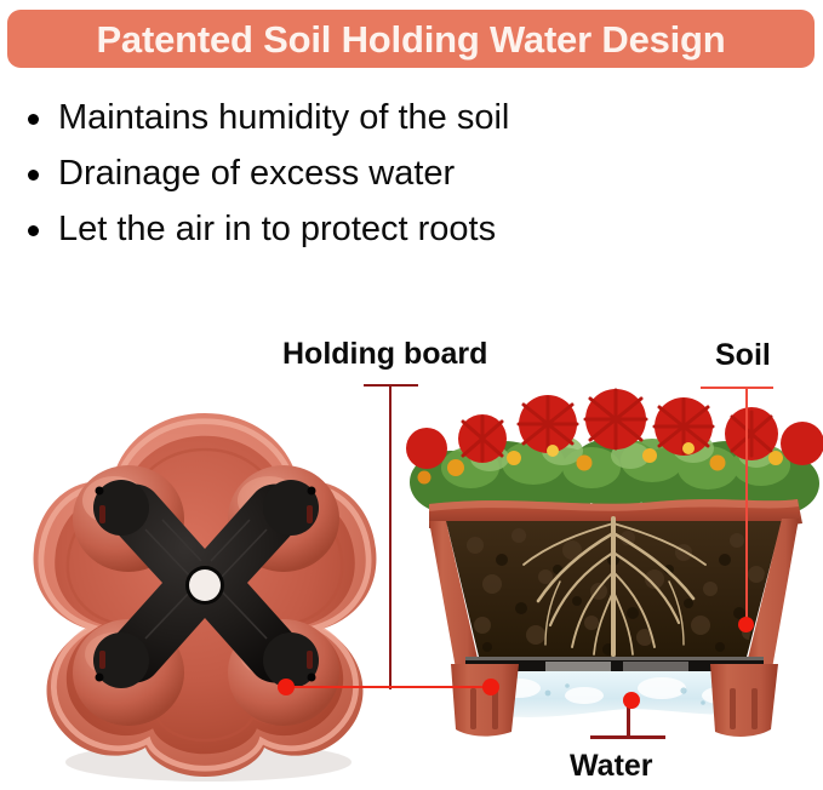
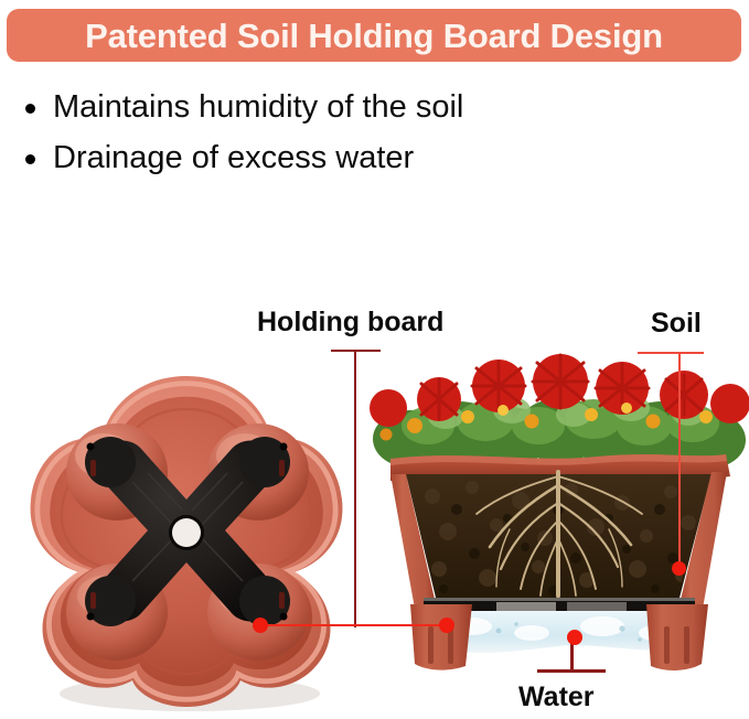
- Patented Soil Holding Water Design
+ Patented Soil Holding Board Design
  Maintains humidity of the soil
  Drainage of excess water
- Let the air in to protect roots
  Holding board
  Soil
  Water
